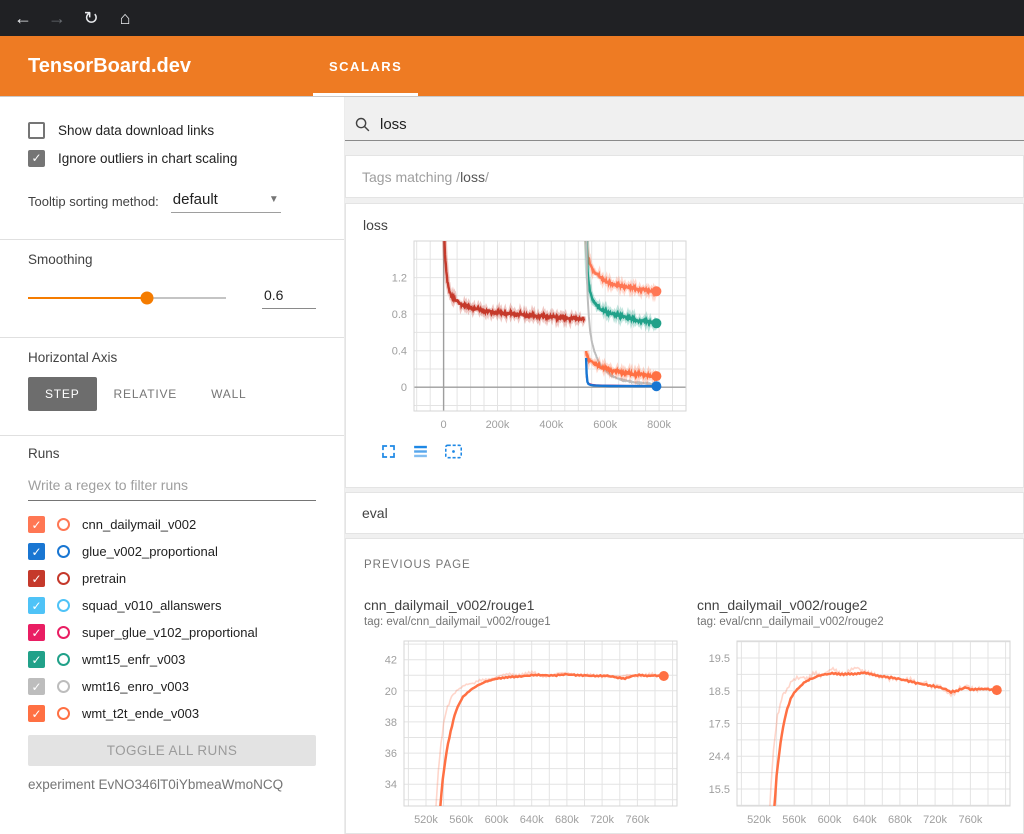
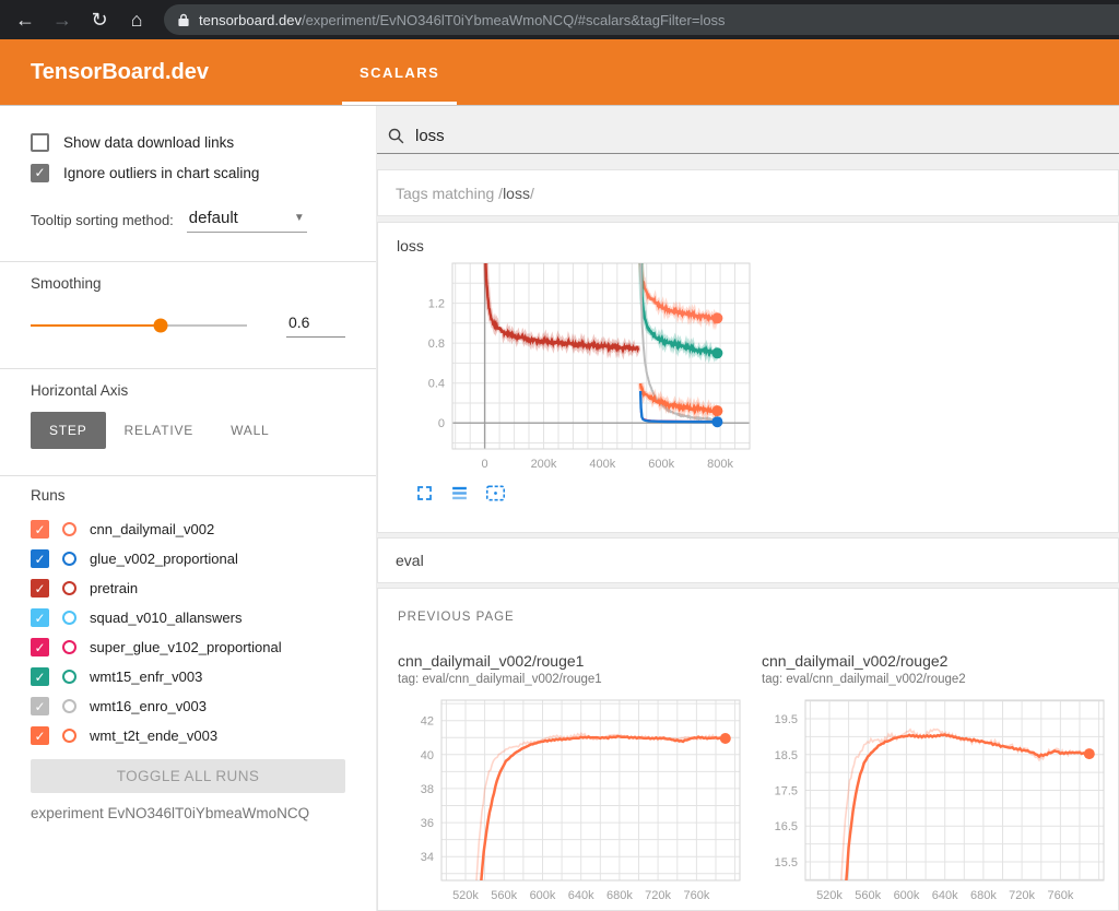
  ←
  →
  ↻
  ⌂
+ tensorboard.dev/experiment/EvNO346lT0iYbmeaWmoNCQ/#scalars&tagFilter=loss
  TensorBoard.dev
  SCALARS
  Show data download links
  ✓
  Ignore outliers in chart scaling
  Tooltip sorting method:
  default
  ▼
  Smoothing
  0.6
  Horizontal Axis
  STEP
  RELATIVE
  WALL
  Runs
- Write a regex to filter runs
  ✓
  cnn_dailymail_v002
  ✓
  glue_v002_proportional
  ✓
  pretrain
  ✓
  squad_v010_allanswers
  ✓
  super_glue_v102_proportional
  ✓
  wmt15_enfr_v003
  ✓
  wmt16_enro_v003
  ✓
  wmt_t2t_ende_v003
  TOGGLE ALL RUNS
  experiment EvNO346lT0iYbmeaWmoNCQ
  loss
  Tags matching /
  loss
  /
  loss
  0
  200k
  400k
  600k
  800k
  0
  0.4
  0.8
  1.2
  eval
  PREVIOUS PAGE
  cnn_dailymail_v002/rouge1
  tag: eval/cnn_dailymail_v002/rouge1
  520k
  560k
  600k
  640k
  680k
  720k
  760k
  34
  36
  38
- 20
+ 40
  42
  cnn_dailymail_v002/rouge2
  tag: eval/cnn_dailymail_v002/rouge2
  520k
  560k
  600k
  640k
  680k
  720k
  760k
  15.5
- 24.4
+ 16.5
  17.5
  18.5
  19.5
